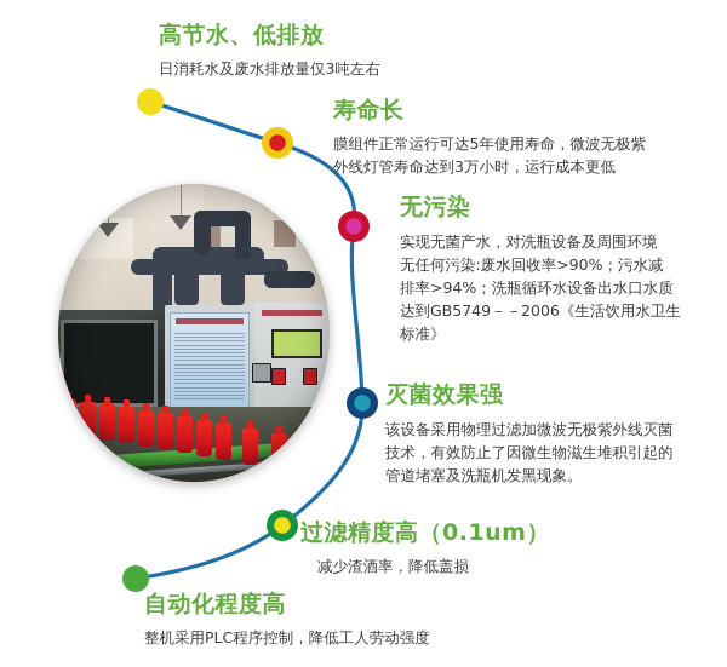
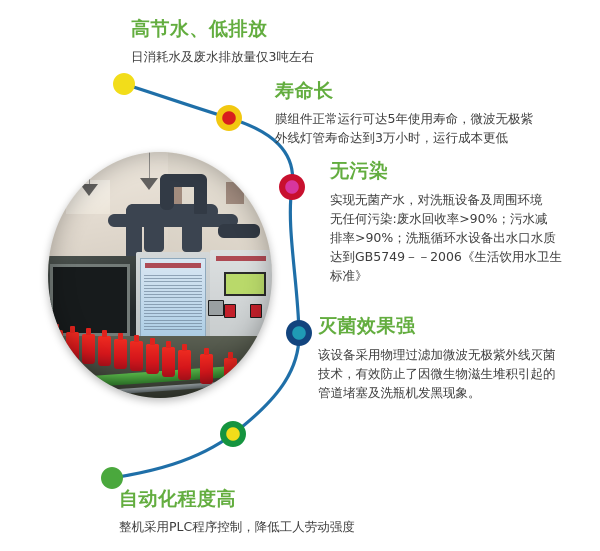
  高节水、低排放
  日消耗水及废水排放量仅3吨左右
  寿命长
  膜组件正常运行可达5年使用寿命，微波无极紫
  外线灯管寿命达到3万小时，运行成本更低
  无污染
  实现无菌产水，对洗瓶设备及周围环境
  无任何污染:废水回收率>90%；污水减
- 排率>94%；洗瓶循环水设备出水口水质
+ 排率>90%；洗瓶循环水设备出水口水质
  达到GB5749－－2006《生活饮用水卫生
  标准》
  灭菌效果强
  该设备采用物理过滤加微波无极紫外线灭菌
  技术，有效防止了因微生物滋生堆积引起的
  管道堵塞及洗瓶机发黑现象。
- 过滤精度高（0.1um）
- 减少渣酒率，降低盖损
  自动化程度高
  整机采用PLC程序控制，降低工人劳动强度
